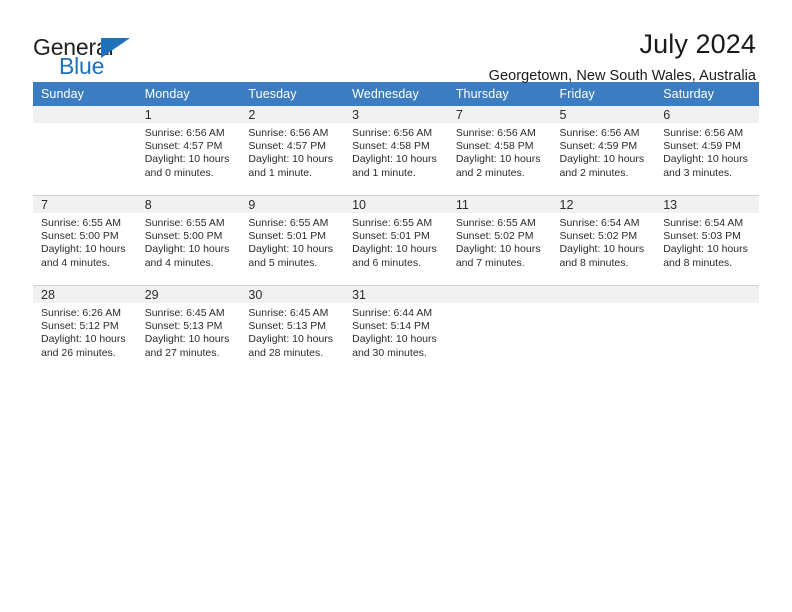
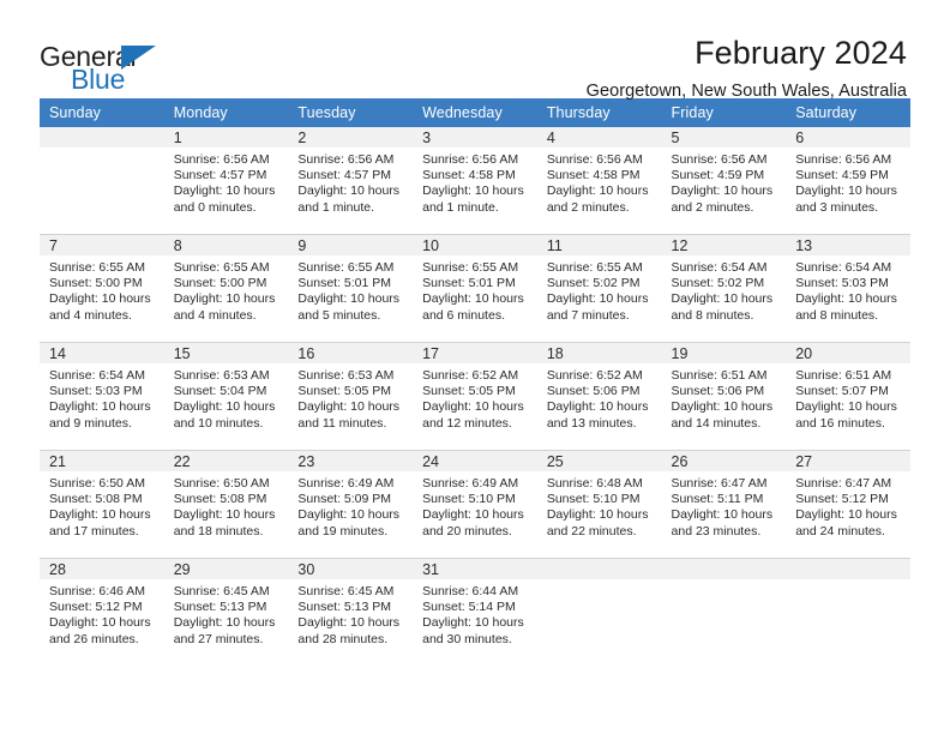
  General
  Blue
- July 2024
+ February 2024
  Georgetown, New South Wales, Australia
  Sunday	Monday	Tuesday	Wednesday	Thursday	Friday	Saturday
- 	1Sunrise: 6:56 AMSunset: 4:57 PMDaylight: 10 hoursand 0 minutes.	2Sunrise: 6:56 AMSunset: 4:57 PMDaylight: 10 hoursand 1 minute.	3Sunrise: 6:56 AMSunset: 4:58 PMDaylight: 10 hoursand 1 minute.	7Sunrise: 6:56 AMSunset: 4:58 PMDaylight: 10 hoursand 2 minutes.	5Sunrise: 6:56 AMSunset: 4:59 PMDaylight: 10 hoursand 2 minutes.	6Sunrise: 6:56 AMSunset: 4:59 PMDaylight: 10 hoursand 3 minutes.
+ 	1Sunrise: 6:56 AMSunset: 4:57 PMDaylight: 10 hoursand 0 minutes.	2Sunrise: 6:56 AMSunset: 4:57 PMDaylight: 10 hoursand 1 minute.	3Sunrise: 6:56 AMSunset: 4:58 PMDaylight: 10 hoursand 1 minute.	4Sunrise: 6:56 AMSunset: 4:58 PMDaylight: 10 hoursand 2 minutes.	5Sunrise: 6:56 AMSunset: 4:59 PMDaylight: 10 hoursand 2 minutes.	6Sunrise: 6:56 AMSunset: 4:59 PMDaylight: 10 hoursand 3 minutes.
  7Sunrise: 6:55 AMSunset: 5:00 PMDaylight: 10 hoursand 4 minutes.	8Sunrise: 6:55 AMSunset: 5:00 PMDaylight: 10 hoursand 4 minutes.	9Sunrise: 6:55 AMSunset: 5:01 PMDaylight: 10 hoursand 5 minutes.	10Sunrise: 6:55 AMSunset: 5:01 PMDaylight: 10 hoursand 6 minutes.	11Sunrise: 6:55 AMSunset: 5:02 PMDaylight: 10 hoursand 7 minutes.	12Sunrise: 6:54 AMSunset: 5:02 PMDaylight: 10 hoursand 8 minutes.	13Sunrise: 6:54 AMSunset: 5:03 PMDaylight: 10 hoursand 8 minutes.
+ 14Sunrise: 6:54 AMSunset: 5:03 PMDaylight: 10 hoursand 9 minutes.	15Sunrise: 6:53 AMSunset: 5:04 PMDaylight: 10 hoursand 10 minutes.	16Sunrise: 6:53 AMSunset: 5:05 PMDaylight: 10 hoursand 11 minutes.	17Sunrise: 6:52 AMSunset: 5:05 PMDaylight: 10 hoursand 12 minutes.	18Sunrise: 6:52 AMSunset: 5:06 PMDaylight: 10 hoursand 13 minutes.	19Sunrise: 6:51 AMSunset: 5:06 PMDaylight: 10 hoursand 14 minutes.	20Sunrise: 6:51 AMSunset: 5:07 PMDaylight: 10 hoursand 16 minutes.
+ 21Sunrise: 6:50 AMSunset: 5:08 PMDaylight: 10 hoursand 17 minutes.	22Sunrise: 6:50 AMSunset: 5:08 PMDaylight: 10 hoursand 18 minutes.	23Sunrise: 6:49 AMSunset: 5:09 PMDaylight: 10 hoursand 19 minutes.	24Sunrise: 6:49 AMSunset: 5:10 PMDaylight: 10 hoursand 20 minutes.	25Sunrise: 6:48 AMSunset: 5:10 PMDaylight: 10 hoursand 22 minutes.	26Sunrise: 6:47 AMSunset: 5:11 PMDaylight: 10 hoursand 23 minutes.	27Sunrise: 6:47 AMSunset: 5:12 PMDaylight: 10 hoursand 24 minutes.
- 28Sunrise: 6:26 AMSunset: 5:12 PMDaylight: 10 hoursand 26 minutes.	29Sunrise: 6:45 AMSunset: 5:13 PMDaylight: 10 hoursand 27 minutes.	30Sunrise: 6:45 AMSunset: 5:13 PMDaylight: 10 hoursand 28 minutes.	31Sunrise: 6:44 AMSunset: 5:14 PMDaylight: 10 hoursand 30 minutes.
+ 28Sunrise: 6:46 AMSunset: 5:12 PMDaylight: 10 hoursand 26 minutes.	29Sunrise: 6:45 AMSunset: 5:13 PMDaylight: 10 hoursand 27 minutes.	30Sunrise: 6:45 AMSunset: 5:13 PMDaylight: 10 hoursand 28 minutes.	31Sunrise: 6:44 AMSunset: 5:14 PMDaylight: 10 hoursand 30 minutes.
